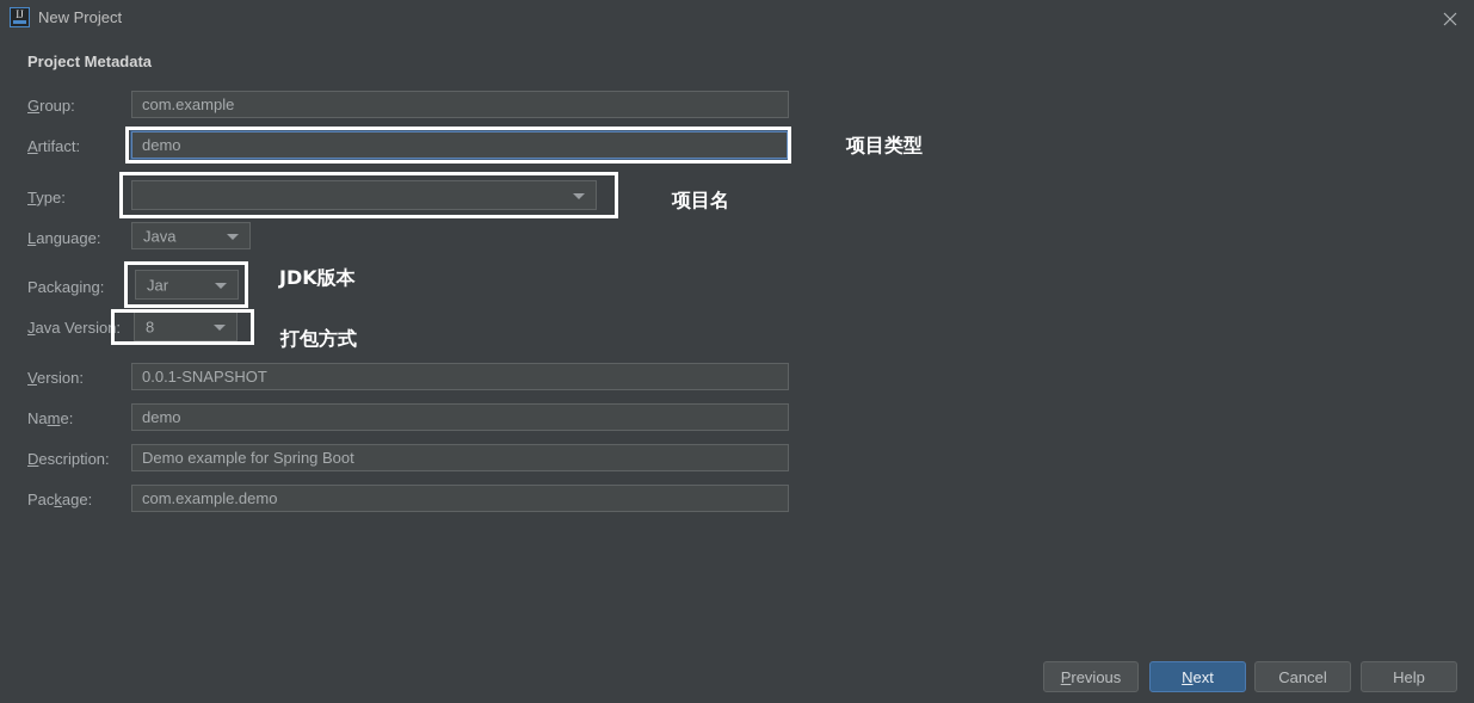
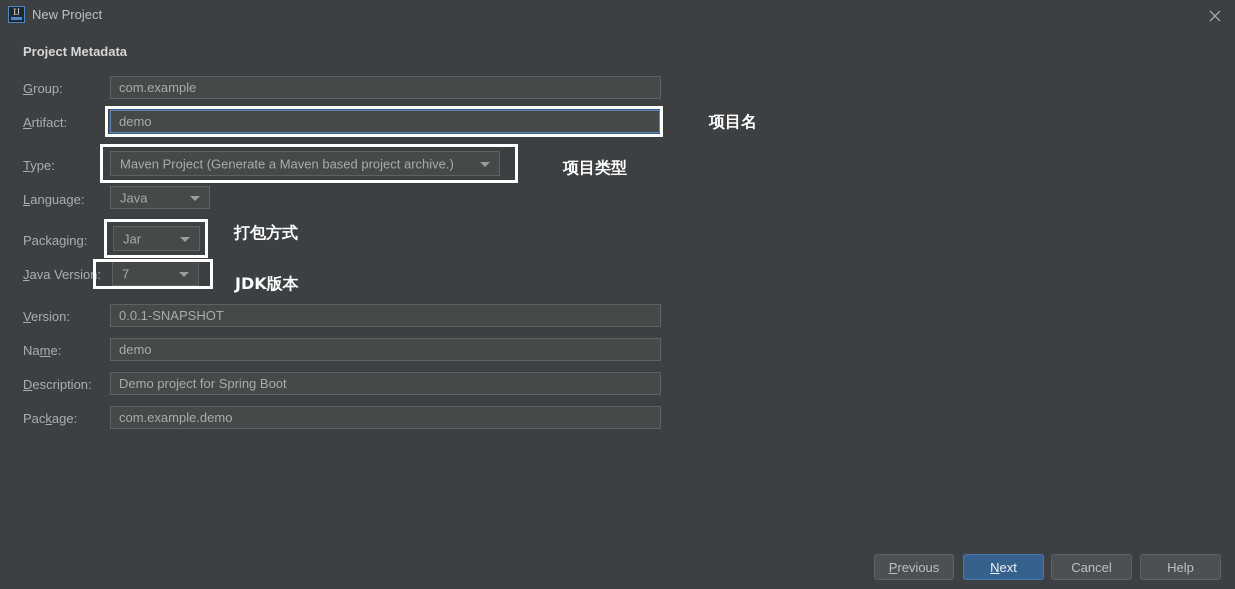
  IJ
  New Project
  Project Metadata
  Group:
  com.example
  Artifact:
  demo
- 项目类型
+ 项目名
  Type:
+ Maven Project (Generate a Maven based project archive.)
- 项目名
+ 项目类型
  Language:
  Java
  Packaging:
  Jar
- JDK版本
+ 打包方式
  Java Version:
- 8
+ 7
- 打包方式
+ JDK版本
  Version:
  0.0.1-SNAPSHOT
  Name:
  demo
  Description:
- Demo example for Spring Boot
+ Demo project for Spring Boot
  Package:
  com.example.demo
  Previous
  Next
  Cancel
  Help
